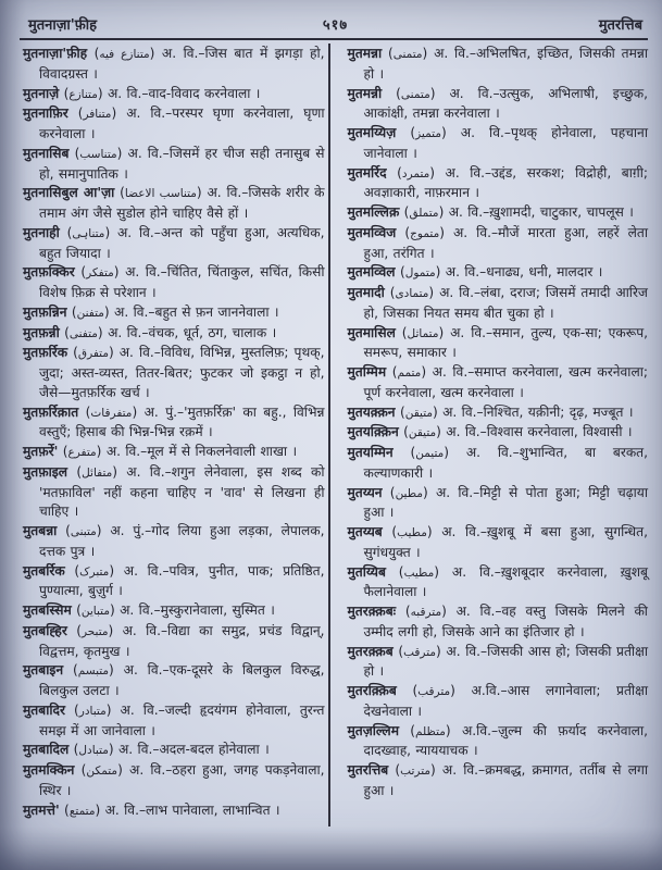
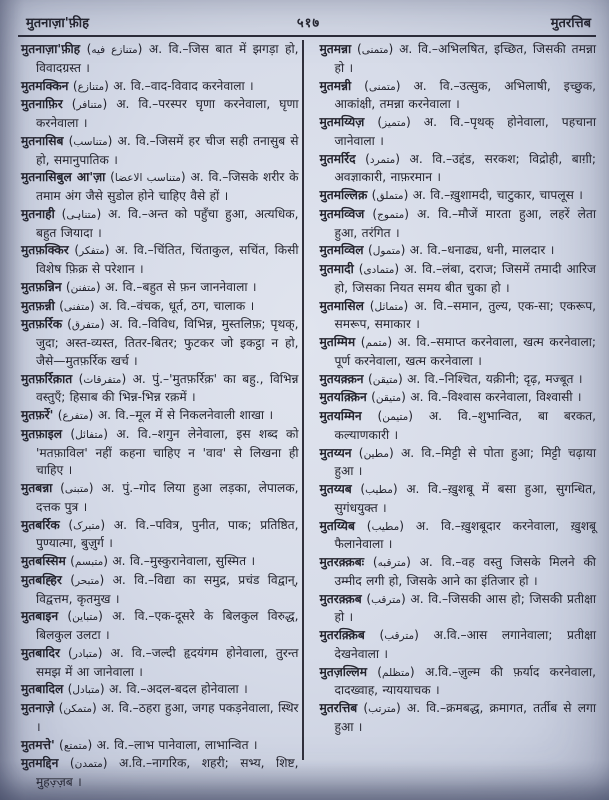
  मुतनाज़ा'फ़ीह
  ५१७
  मुतरत्तिब
  मुतनाज़ा'फ़ीह ( متنازع فیه ) अ. वि.–जिस बात में झगड़ा हो, विवादग्रस्त ।
- मुतनाज़े ( متنازع ) अ. वि.–वाद-विवाद करनेवाला ।
+ मुतमक्किन ( متنازع ) अ. वि.–वाद-विवाद करनेवाला ।
  मुतनाफ़िर ( متنافر ) अ. वि.–परस्पर घृणा करनेवाला, घृणा करनेवाला ।
  मुतनासिब ( متناسب ) अ. वि.–जिसमें हर चीज सही तनासुब से हो, समानुपातिक ।
  मुतनासिबुल आ'ज़ा ( متناسب الاعضا ) अ. वि.–जिसके शरीर के तमाम अंग जैसे सुडोल होने चाहिए वैसे हों ।
  मुतनाही ( متناہی ) अ. वि.–अन्त को पहुँचा हुआ, अत्यधिक, बहुत जियादा ।
  मुतफ़क्किर ( متفکر ) अ. वि.–चिंतित, चिंताकुल, सचिंत, किसी विशेष फ़िक्र से परेशान ।
  मुतफ़न्निन ( متفنن ) अ. वि.–बहुत से फ़न जाननेवाला ।
  मुतफ़न्नी ( متفنی ) अ. वि.–वंचक, धूर्त, ठग, चालाक ।
  मुतफ़र्रिक ( متفرق ) अ. वि.–विविध, विभिन्न, मुस्तलिफ़; पृथक्, जुदा; अस्त-व्यस्त, तितर-बितर; फुटकर जो इकट्ठा न हो, जैसे—मुतफ़र्रिक खर्च ।
  मुतफ़र्रिक़ात ( متفرقات ) अ. पुं.–'मुतफ़र्रिक़' का बहु., विभिन्न वस्तुएँ; हिसाब की भिन्न-भिन्न रक़में ।
  मुतफ़र्रे' ( متفرع ) अ. वि.–मूल में से निकलनेवाली शाखा ।
  मुतफ़ाइल ( متفائل ) अ. वि.–शगुन लेनेवाला, इस शब्द को 'मतफ़ाविल' नहीं कहना चाहिए न 'वाव' से लिखना ही चाहिए ।
  मुतबन्ना ( متبنی ) अ. पुं.–गोद लिया हुआ लड़का, लेपालक, दत्तक पुत्र ।
  मुतबर्रिक ( متبرک ) अ. वि.–पवित्र, पुनीत, पाक; प्रतिष्ठित, पुण्यात्मा, बुज़ुर्ग ।
- मुतबस्सिम ( متباین ) अ. वि.–मुस्कुरानेवाला, सुस्मित ।
+ मुतबस्सिम ( متبسم ) अ. वि.–मुस्कुरानेवाला, सुस्मित ।
  मुतबह्हिर ( متبحر ) अ. वि.–विद्या का समुद्र, प्रचंड विद्वान्, विद्वत्तम, कृतमुख ।
- मुतबाइन ( متبسم ) अ. वि.–एक-दूसरे के बिलकुल विरुद्ध, बिलकुल उलटा ।
+ मुतबाइन ( متباین ) अ. वि.–एक-दूसरे के बिलकुल विरुद्ध, बिलकुल उलटा ।
  मुतबादिर ( متبادر ) अ. वि.–जल्दी हृदयंगम होनेवाला, तुरन्त समझ में आ जानेवाला ।
  मुतबादिल ( متبادل ) अ. वि.–अदल-बदल होनेवाला ।
- मुतमक्किन ( متمکن ) अ. वि.–ठहरा हुआ, जगह पकड़नेवाला, स्थिर ।
+ मुतनाज़े ( متمکن ) अ. वि.–ठहरा हुआ, जगह पकड़नेवाला, स्थिर ।
  मुतमत्ते' ( متمتع ) अ. वि.–लाभ पानेवाला, लाभान्वित ।
+ मुतमद्दिन ( متمدن ) अ.वि.–नागरिक, शहरी; सभ्य, शिष्ट, मुहज़्ज़ब ।
  मुतमन्ना ( متمنی ) अ. वि.–अभिलषित, इच्छित, जिसकी तमन्ना हो ।
  मुतमन्नी ( متمنی ) अ. वि.–उत्सुक, अभिलाषी, इच्छुक, आकांक्षी, तमन्ना करनेवाला ।
  मुतमय्यिज़ ( متمیز ) अ. वि.–पृथक् होनेवाला, पहचाना जानेवाला ।
  मुतमर्रिद ( متمرد ) अ. वि.–उद्दंड, सरकश; विद्रोही, बाग़ी; अवज्ञाकारी, नाफ़रमान ।
  मुतमल्लिक़ ( متملق ) अ. वि.–ख़ुशामदी, चाटुकार, चापलूस ।
  मुतमव्विज ( متموج ) अ. वि.–मौजें मारता हुआ, लहरें लेता हुआ, तरंगित ।
  मुतमव्विल ( متمول ) अ. वि.–धनाढ्य, धनी, मालदार ।
  मुतमादी ( متمادی ) अ. वि.–लंबा, दराज; जिसमें तमादी आरिज हो, जिसका नियत समय बीत चुका हो ।
  मुतमासिल ( متماثل ) अ. वि.–समान, तुल्य, एक-सा; एकरूप, समरूप, समाकार ।
  मुतम्मिम ( متمم ) अ. वि.–समाप्त करनेवाला, खत्म करनेवाला; पूर्ण करनेवाला, खत्म करनेवाला ।
  मुतयक़्क़न ( متیقن ) अ. वि.–निश्चित, यक़ीनी; दृढ़, मज्बूत ।
  मुतयक़्क़िन ( متیقن ) अ. वि.–विश्वास करनेवाला, विश्वासी ।
  मुतयम्मिन ( متیمن ) अ. वि.–शुभान्वित, बा बरकत, कल्याणकारी ।
  मुतय्यन ( مطین ) अ. वि.–मिट्टी से पोता हुआ; मिट्टी चढ़ाया हुआ ।
  मुतय्यब ( مطیب ) अ. वि.–ख़ुशबू में बसा हुआ, सुगन्धित, सुगंधयुक्त ।
  मुतय्यिब ( مطیب ) अ. वि.–ख़ुशबूदार करनेवाला, ख़ुशबू फैलानेवाला ।
  मुतरक़्क़बः ( مترقبه ) अ. वि.–वह वस्तु जिसके मिलने की उम्मीद लगी हो, जिसके आने का इंतिजार हो ।
  मुतरक़्क़ब ( مترقب ) अ. वि.–जिसकी आस हो; जिसकी प्रतीक्षा हो ।
  मुतरक़्क़िब ( مترقب ) अ.वि.–आस लगानेवाला; प्रतीक्षा देखनेवाला ।
  मुतज़ल्लिम ( متظلم ) अ.वि.–ज़ुल्म की फ़र्याद करनेवाला, दादख्वाह, न्याययाचक ।
  मुतरत्तिब ( مترتب ) अ. वि.–क्रमबद्ध, क्रमागत, तर्तीब से लगा हुआ ।
